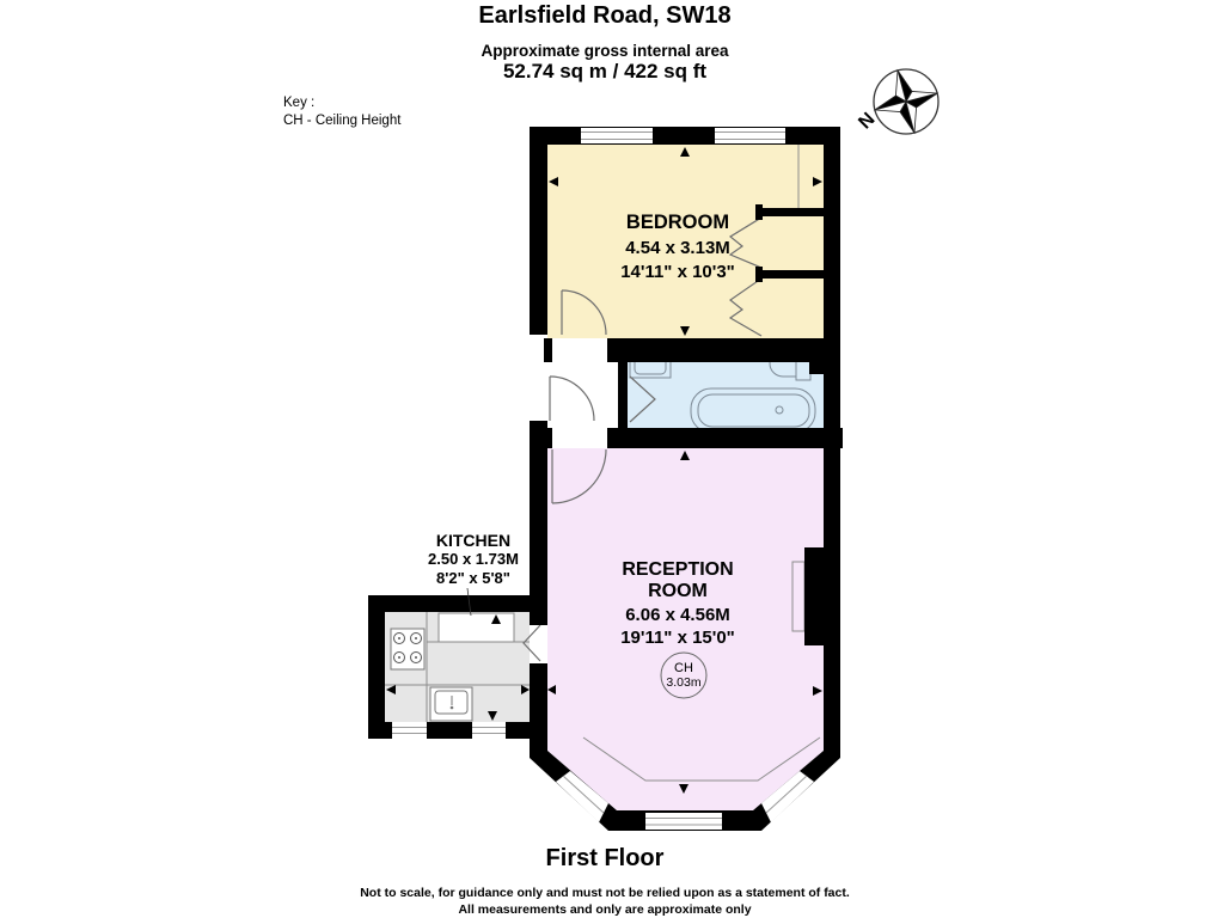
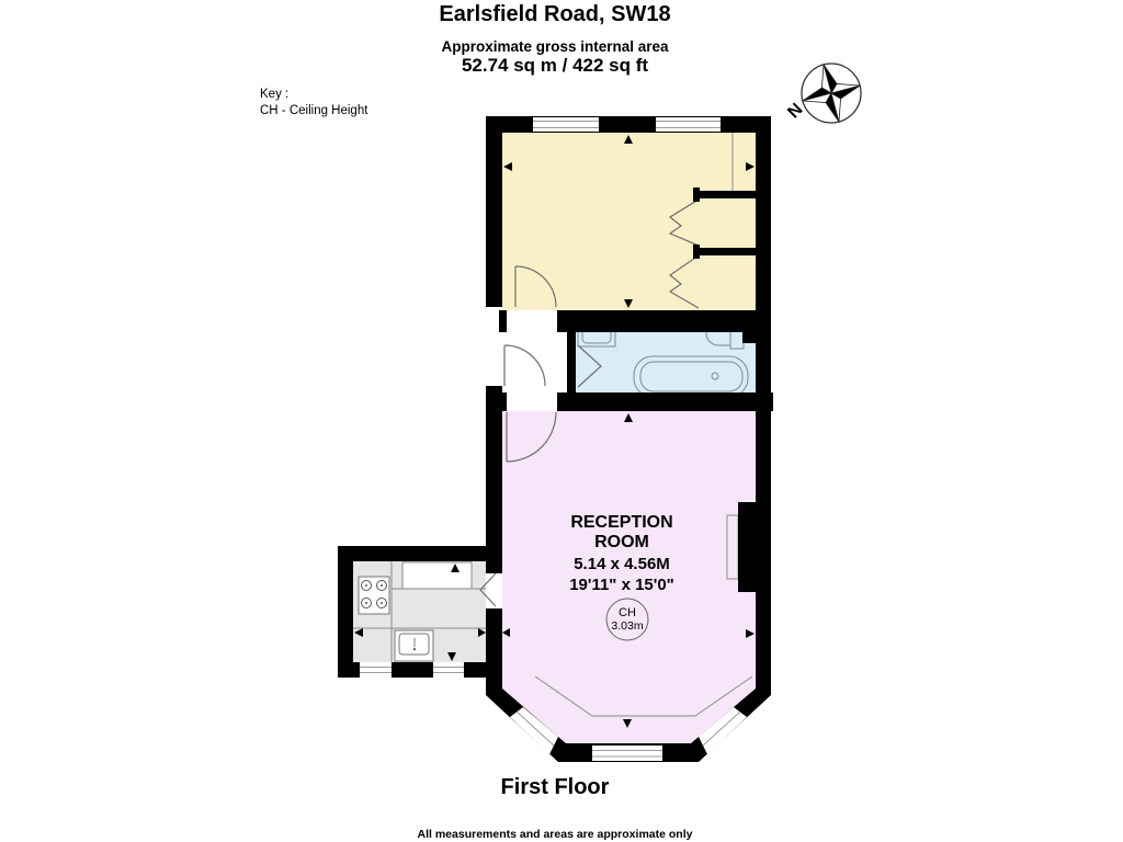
  CH
  3.03m
- BEDROOM
- 4.54 x 3.13M
- 14'11" x 10'3"
- KITCHEN
- 2.50 x 1.73M
- 8'2" x 5'8"
  RECEPTION
  ROOM
- 6.06 x 4.56M
+ 5.14 x 4.56M
  19'11" x 15'0"
  Earlsfield Road, SW18
  Approximate gross internal area
  52.74 sq m / 422 sq ft
  Key :
  CH - Ceiling Height
  First Floor
- Not to scale, for guidance only and must not be relied upon as a statement of fact.
- All measurements and only are approximate only
+ All measurements and areas are approximate only
